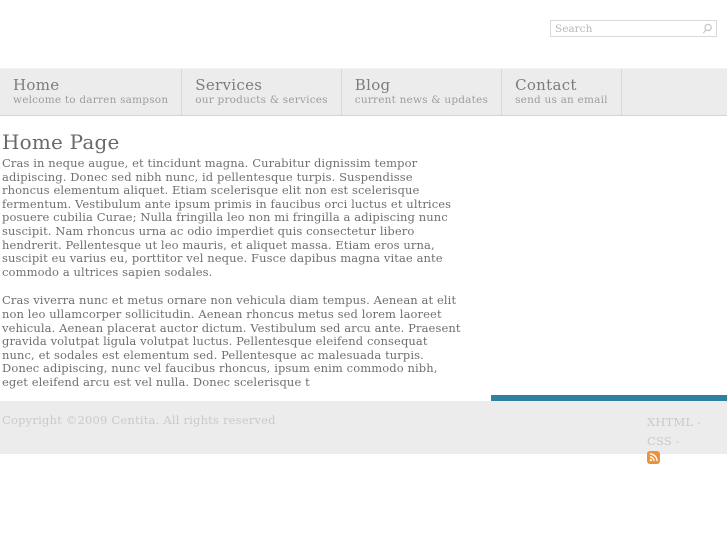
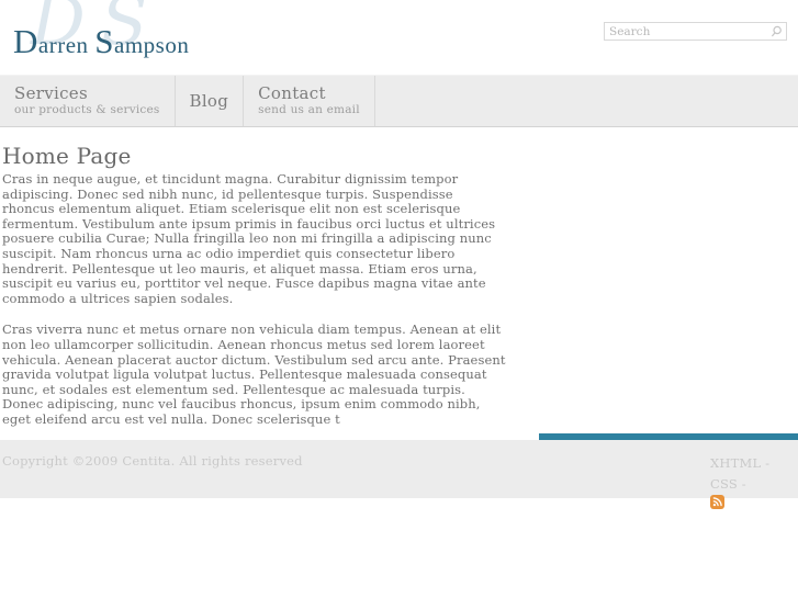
+ D
+ S
+ Darren Sampson
  Search
- Home
- welcome to darren sampson
  Services
  our products & services
  Blog
- current news & updates
  Contact
  send us an email
  Home Page
  Cras in neque augue, et tincidunt magna. Curabitur dignissim tempor adipiscing. Donec sed nibh nunc, id pellentesque turpis. Suspendisse rhoncus elementum aliquet. Etiam scelerisque elit non est scelerisque fermentum. Vestibulum ante ipsum primis in faucibus orci luctus et ultrices posuere cubilia Curae; Nulla fringilla leo non mi fringilla a adipiscing nunc suscipit. Nam rhoncus urna ac odio imperdiet quis consectetur libero hendrerit. Pellentesque ut leo mauris, et aliquet massa. Etiam eros urna, suscipit eu varius eu, porttitor vel neque. Fusce dapibus magna vitae ante commodo a ultrices sapien sodales.
- Cras viverra nunc et metus ornare non vehicula diam tempus. Aenean at elit non leo ullamcorper sollicitudin. Aenean rhoncus metus sed lorem laoreet vehicula. Aenean placerat auctor dictum. Vestibulum sed arcu ante. Praesent gravida volutpat ligula volutpat luctus. Pellentesque eleifend consequat nunc, et sodales est elementum sed. Pellentesque ac malesuada turpis. Donec adipiscing, nunc vel faucibus rhoncus, ipsum enim commodo nibh, eget eleifend arcu est vel nulla. Donec scelerisque t
+ Cras viverra nunc et metus ornare non vehicula diam tempus. Aenean at elit non leo ullamcorper sollicitudin. Aenean rhoncus metus sed lorem laoreet vehicula. Aenean placerat auctor dictum. Vestibulum sed arcu ante. Praesent gravida volutpat ligula volutpat luctus. Pellentesque malesuada consequat nunc, et sodales est elementum sed. Pellentesque ac malesuada turpis. Donec adipiscing, nunc vel faucibus rhoncus, ipsum enim commodo nibh, eget eleifend arcu est vel nulla. Donec scelerisque t
  Copyright ©2009 Centita. All rights reserved
  XHTML - CSS -
